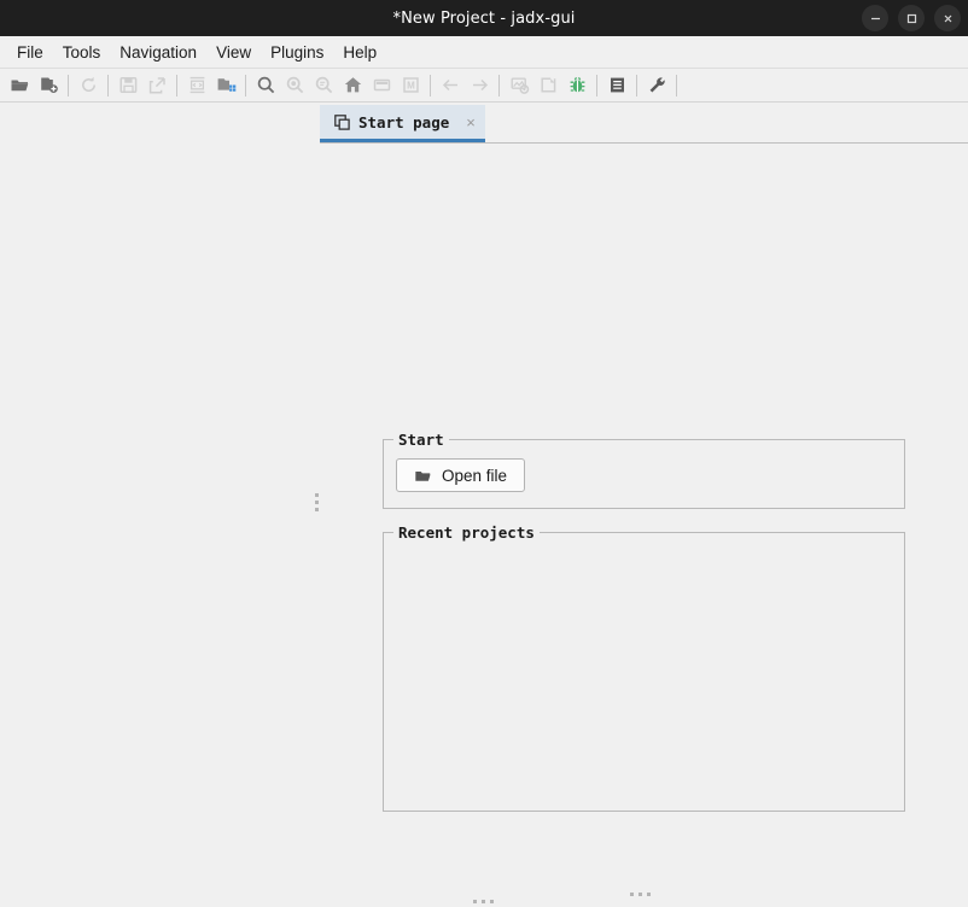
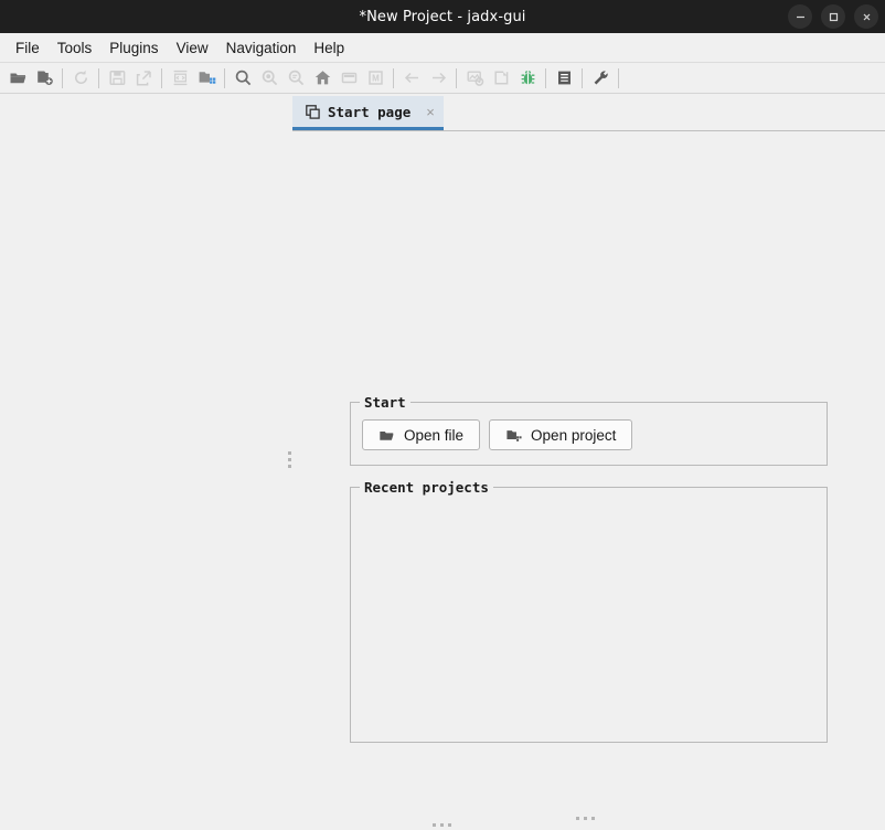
  *New Project - jadx-gui
  File
  Tools
- Navigation
+ Plugins
  View
- Plugins
+ Navigation
  Help
  M
  Start page
  ×
  Start
  Open file
+ Open project
  Recent projects
